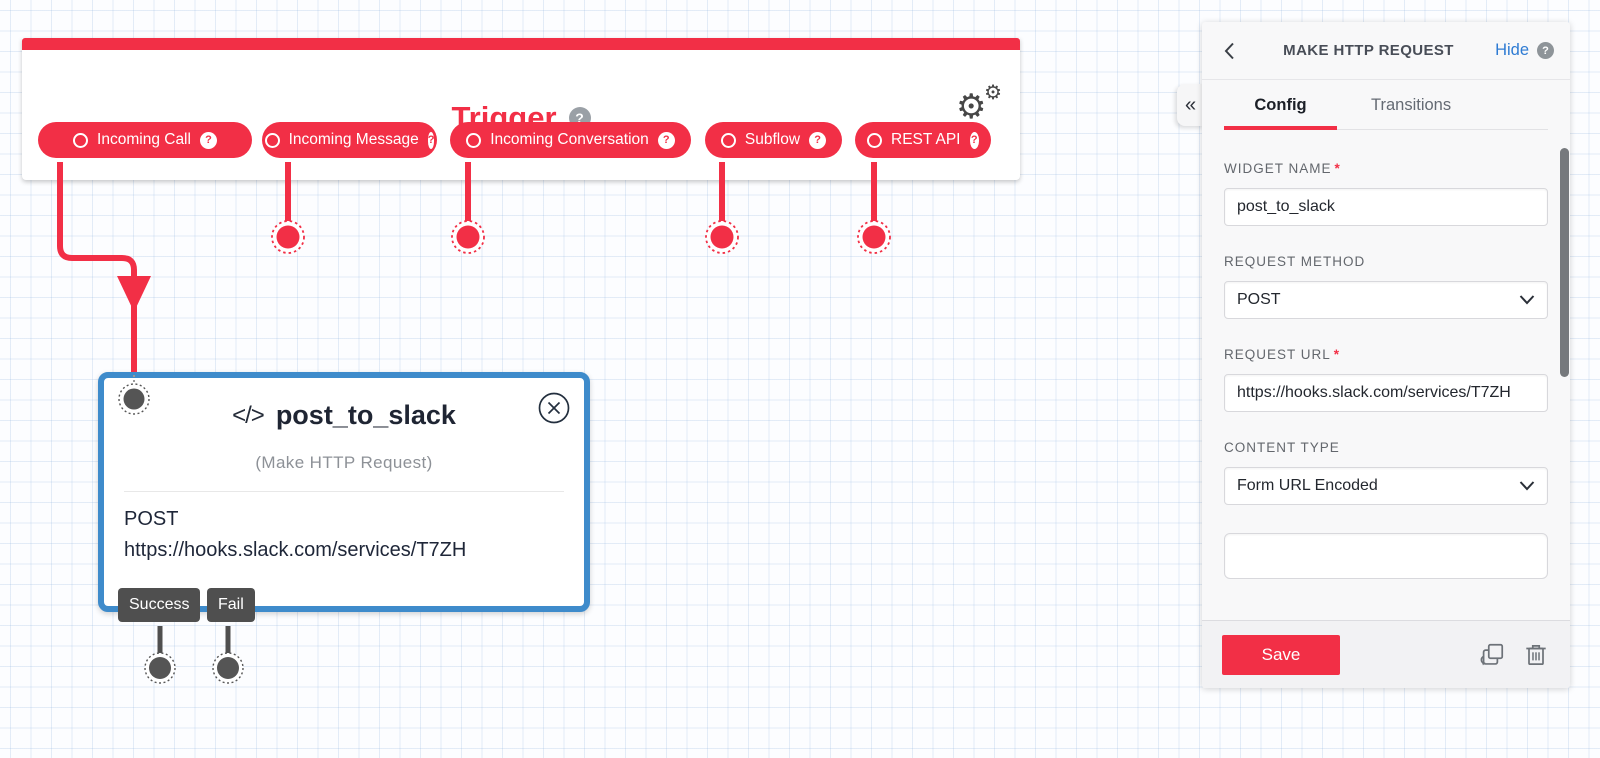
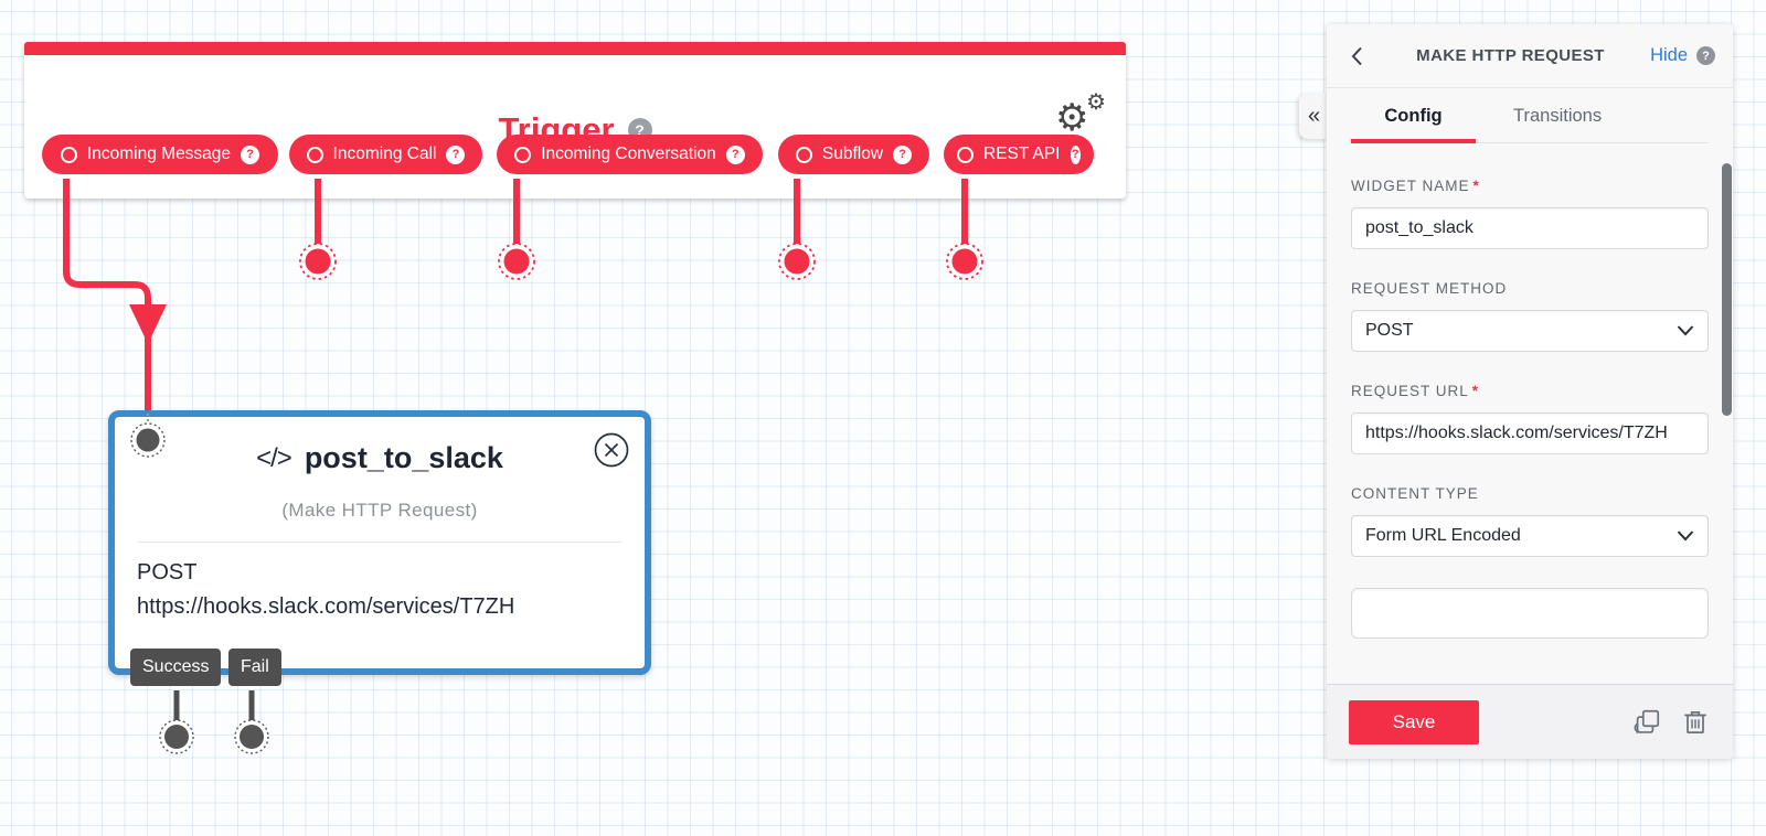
  ⚙
  ⚙
  Trigger
  ?
- Incoming Call
+ Incoming Message
  ?
- Incoming Message
+ Incoming Call
  ?
  Incoming Conversation
  ?
  Subflow
  ?
  REST API
  ?
  </>
  post_to_slack
  (Make HTTP Request)
  POST
  https://hooks.slack.com/services/T7ZH
  Success
  Fail
  «
  MAKE HTTP REQUEST
  Hide
  ?
  Config
  Transitions
  WIDGET NAME *
  post_to_slack
  REQUEST METHOD
  POST
  REQUEST URL *
  https://hooks.slack.com/services/T7ZH
  CONTENT TYPE
  Form URL Encoded
  Save
